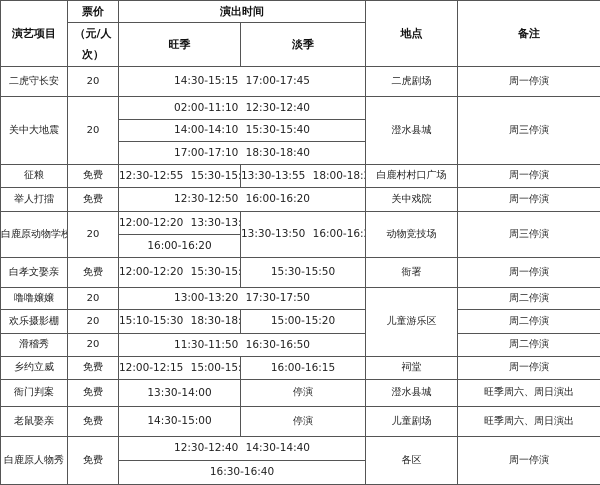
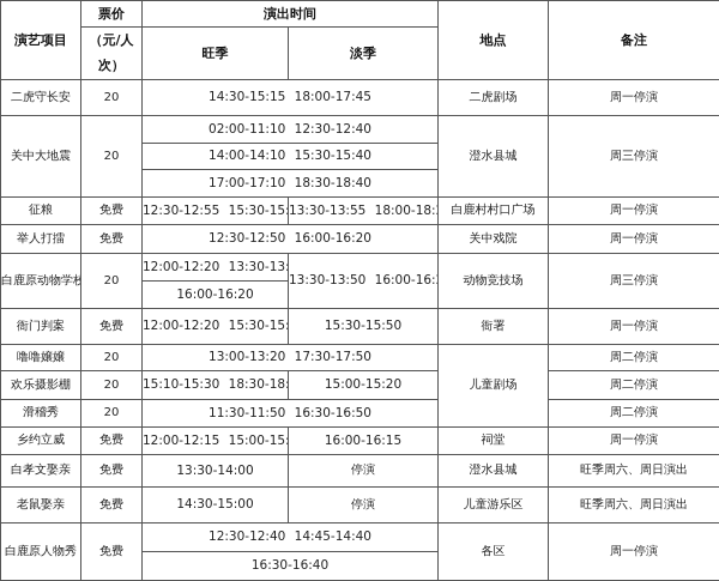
  演艺项目	票价	演出时间	地点	备注
  （元/人次）	旺季	淡季
- 二虎守长安	20	14:30-15:15 17:00-17:45	二虎剧场	周一停演
+ 二虎守长安	20	14:30-15:15 18:00-17:45	二虎剧场	周一停演
  关中大地震	20	02:00-11:10 12:30-12:40	澄水县城	周三停演
  14:00-14:10 15:30-15:40
  17:00-17:10 18:30-18:40
  征粮	免费	12:30-12:55 15:30-15:	13:30-13:55 18:00-18:	白鹿村村口广场	周一停演
  举人打擂	免费	12:30-12:50 16:00-16:20	关中戏院	周一停演
  白鹿原动物学校	20	12:00-12:20 13:30-13:	13:30-13:50 16:00-16:	动物竞技场	周三停演
  16:00-16:20
- 白孝文娶亲	免费	12:00-12:20 15:30-15:	15:30-15:50	衙署	周一停演
+ 衙门判案	免费	12:00-12:20 15:30-15:	15:30-15:50	衙署	周一停演
- 噜噜嬢嬢	20	13:00-13:20 17:30-17:50	儿童游乐区	周二停演
+ 噜噜嬢嬢	20	13:00-13:20 17:30-17:50	儿童剧场	周二停演
  欢乐摄影棚	20	15:10-15:30 18:30-18:	15:00-15:20	周二停演
  滑稽秀	20	11:30-11:50 16:30-16:50	周二停演
  乡约立威	免费	12:00-12:15 15:00-15:	16:00-16:15	祠堂	周一停演
- 衙门判案	免费	13:30-14:00	停演	澄水县城	旺季周六、周日演出
+ 白孝文娶亲	免费	13:30-14:00	停演	澄水县城	旺季周六、周日演出
- 老鼠娶亲	免费	14:30-15:00	停演	儿童剧场	旺季周六、周日演出
+ 老鼠娶亲	免费	14:30-15:00	停演	儿童游乐区	旺季周六、周日演出
- 白鹿原人物秀	免费	12:30-12:40 14:30-14:40	各区	周一停演
+ 白鹿原人物秀	免费	12:30-12:40 14:45-14:40	各区	周一停演
  16:30-16:40
